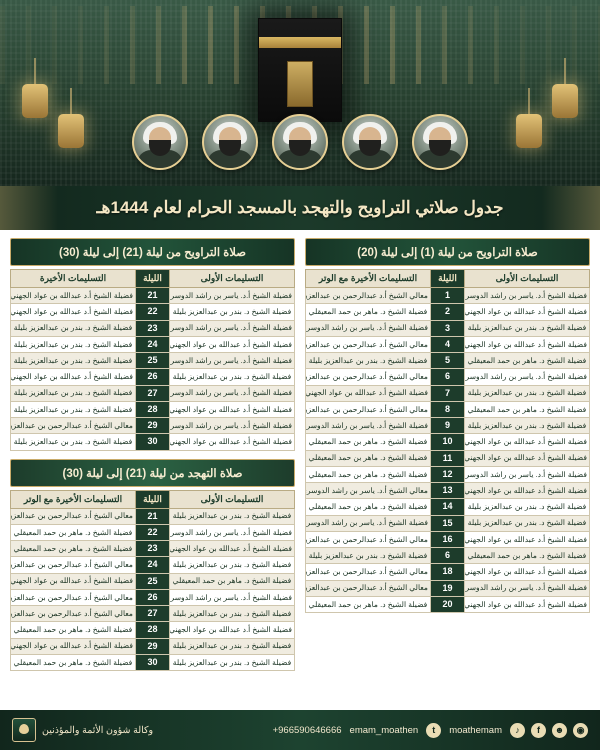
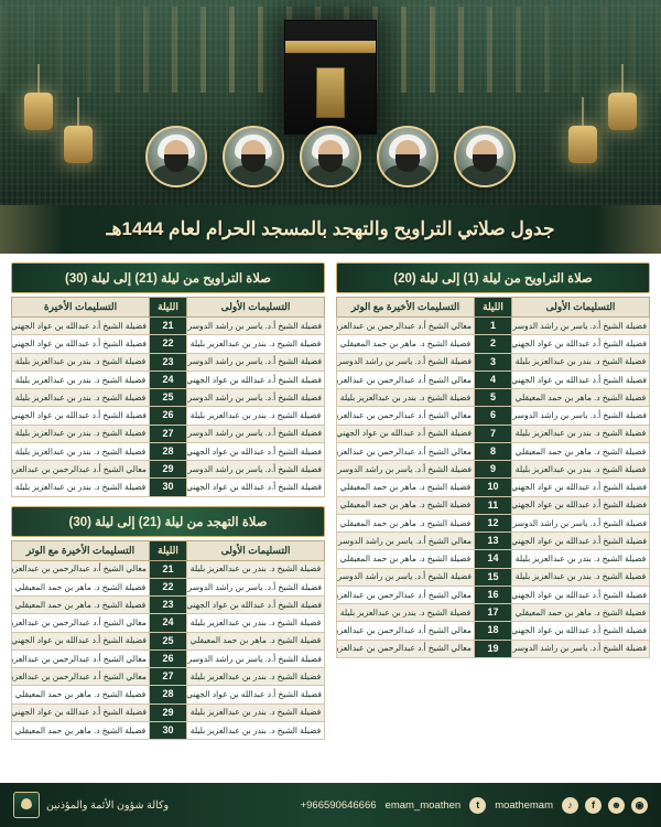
  جدول صلاتي التراويح والتهجد بالمسجد الحرام لعام 1444هـ
  صلاة التراويح من ليلة (1) إلى ليلة (20)
  التسليمات الأولى	الليلة	التسليمات الأخيرة مع الوتر
  فضيلة الشيخ أ.د. ياسر بن راشد الدوسر	1	معالي الشيخ أ.د عبدالرحمن بن عبدالعزي
  فضيلة الشيخ أ.د عبدالله بن عواد الجهني	2	فضيلة الشيخ د. ماهر بن حمد المعيقلي
  فضيلة الشيخ د. بندر بن عبدالعزيز بليلة	3	فضيلة الشيخ أ.د. ياسر بن راشد الدوسر
  فضيلة الشيخ أ.د عبدالله بن عواد الجهني	4	معالي الشيخ أ.د عبدالرحمن بن عبدالعزي
  فضيلة الشيخ د. ماهر بن حمد المعيقلي	5	فضيلة الشيخ د. بندر بن عبدالعزيز بليلة
  فضيلة الشيخ أ.د. ياسر بن راشد الدوسر	6	معالي الشيخ أ.د عبدالرحمن بن عبدالعزي
  فضيلة الشيخ د. بندر بن عبدالعزيز بليلة	7	فضيلة الشيخ أ.د عبدالله بن عواد الجهني
  فضيلة الشيخ د. ماهر بن حمد المعيقلي	8	معالي الشيخ أ.د عبدالرحمن بن عبدالعزي
  فضيلة الشيخ د. بندر بن عبدالعزيز بليلة	9	فضيلة الشيخ أ.د. ياسر بن راشد الدوسر
  فضيلة الشيخ أ.د عبدالله بن عواد الجهني	10	فضيلة الشيخ د. ماهر بن حمد المعيقلي
  فضيلة الشيخ أ.د عبدالله بن عواد الجهني	11	فضيلة الشيخ د. ماهر بن حمد المعيقلي
  فضيلة الشيخ أ.د. ياسر بن راشد الدوسر	12	فضيلة الشيخ د. ماهر بن حمد المعيقلي
  فضيلة الشيخ أ.د عبدالله بن عواد الجهني	13	معالي الشيخ أ.د. ياسر بن راشد الدوسر
  فضيلة الشيخ د. بندر بن عبدالعزيز بليلة	14	فضيلة الشيخ د. ماهر بن حمد المعيقلي
  فضيلة الشيخ د. بندر بن عبدالعزيز بليلة	15	فضيلة الشيخ أ.د. ياسر بن راشد الدوسر
  فضيلة الشيخ أ.د عبدالله بن عواد الجهني	16	معالي الشيخ أ.د عبدالرحمن بن عبدالعزي
- فضيلة الشيخ د. ماهر بن حمد المعيقلي	6	فضيلة الشيخ د. بندر بن عبدالعزيز بليلة
+ فضيلة الشيخ د. ماهر بن حمد المعيقلي	17	فضيلة الشيخ د. بندر بن عبدالعزيز بليلة
  فضيلة الشيخ أ.د عبدالله بن عواد الجهني	18	معالي الشيخ أ.د عبدالرحمن بن عبدالعزي
  فضيلة الشيخ أ.د. ياسر بن راشد الدوسر	19	معالي الشيخ أ.د عبدالرحمن بن عبدالعزي
- فضيلة الشيخ أ.د عبدالله بن عواد الجهني	20	فضيلة الشيخ د. ماهر بن حمد المعيقلي
  صلاة التراويح من ليلة (21) إلى ليلة (30)
  التسليمات الأولى	الليلة	التسليمات الأخيرة
  فضيلة الشيخ أ.د. ياسر بن راشد الدوسر	21	فضيلة الشيخ أ.د عبدالله بن عواد الجهني
  فضيلة الشيخ د. بندر بن عبدالعزيز بليلة	22	فضيلة الشيخ أ.د عبدالله بن عواد الجهني
  فضيلة الشيخ أ.د. ياسر بن راشد الدوسر	23	فضيلة الشيخ د. بندر بن عبدالعزيز بليلة
  فضيلة الشيخ أ.د عبدالله بن عواد الجهني	24	فضيلة الشيخ د. بندر بن عبدالعزيز بليلة
  فضيلة الشيخ أ.د. ياسر بن راشد الدوسر	25	فضيلة الشيخ د. بندر بن عبدالعزيز بليلة
  فضيلة الشيخ د. بندر بن عبدالعزيز بليلة	26	فضيلة الشيخ أ.د عبدالله بن عواد الجهني
  فضيلة الشيخ أ.د. ياسر بن راشد الدوسر	27	فضيلة الشيخ د. بندر بن عبدالعزيز بليلة
  فضيلة الشيخ أ.د عبدالله بن عواد الجهني	28	فضيلة الشيخ د. بندر بن عبدالعزيز بليلة
  فضيلة الشيخ أ.د. ياسر بن راشد الدوسر	29	معالي الشيخ أ.د عبدالرحمن بن عبدالعزي
  فضيلة الشيخ أ.د عبدالله بن عواد الجهني	30	فضيلة الشيخ د. بندر بن عبدالعزيز بليلة
  صلاة التهجد من ليلة (21) إلى ليلة (30)
  التسليمات الأولى	الليلة	التسليمات الأخيرة مع الوتر
  فضيلة الشيخ د. بندر بن عبدالعزيز بليلة	21	معالي الشيخ أ.د عبدالرحمن بن عبدالعزي
  فضيلة الشيخ أ.د. ياسر بن راشد الدوسر	22	فضيلة الشيخ د. ماهر بن حمد المعيقلي
  فضيلة الشيخ أ.د عبدالله بن عواد الجهني	23	فضيلة الشيخ د. ماهر بن حمد المعيقلي
  فضيلة الشيخ د. بندر بن عبدالعزيز بليلة	24	معالي الشيخ أ.د عبدالرحمن بن عبدالعزي
  فضيلة الشيخ د. ماهر بن حمد المعيقلي	25	فضيلة الشيخ أ.د عبدالله بن عواد الجهني
  فضيلة الشيخ أ.د. ياسر بن راشد الدوسر	26	معالي الشيخ أ.د عبدالرحمن بن عبدالعزي
  فضيلة الشيخ د. بندر بن عبدالعزيز بليلة	27	معالي الشيخ أ.د عبدالرحمن بن عبدالعزي
  فضيلة الشيخ أ.د عبدالله بن عواد الجهني	28	فضيلة الشيخ د. ماهر بن حمد المعيقلي
  فضيلة الشيخ د. بندر بن عبدالعزيز بليلة	29	فضيلة الشيخ أ.د عبدالله بن عواد الجهني
  فضيلة الشيخ د. بندر بن عبدالعزيز بليلة	30	فضيلة الشيخ د. ماهر بن حمد المعيقلي
  ◉
  ☻
  f
  ♪
  moathemam
  t
  emam_moathen
  +966590646666
  وكالة شؤون الأئمة والمؤذنين
